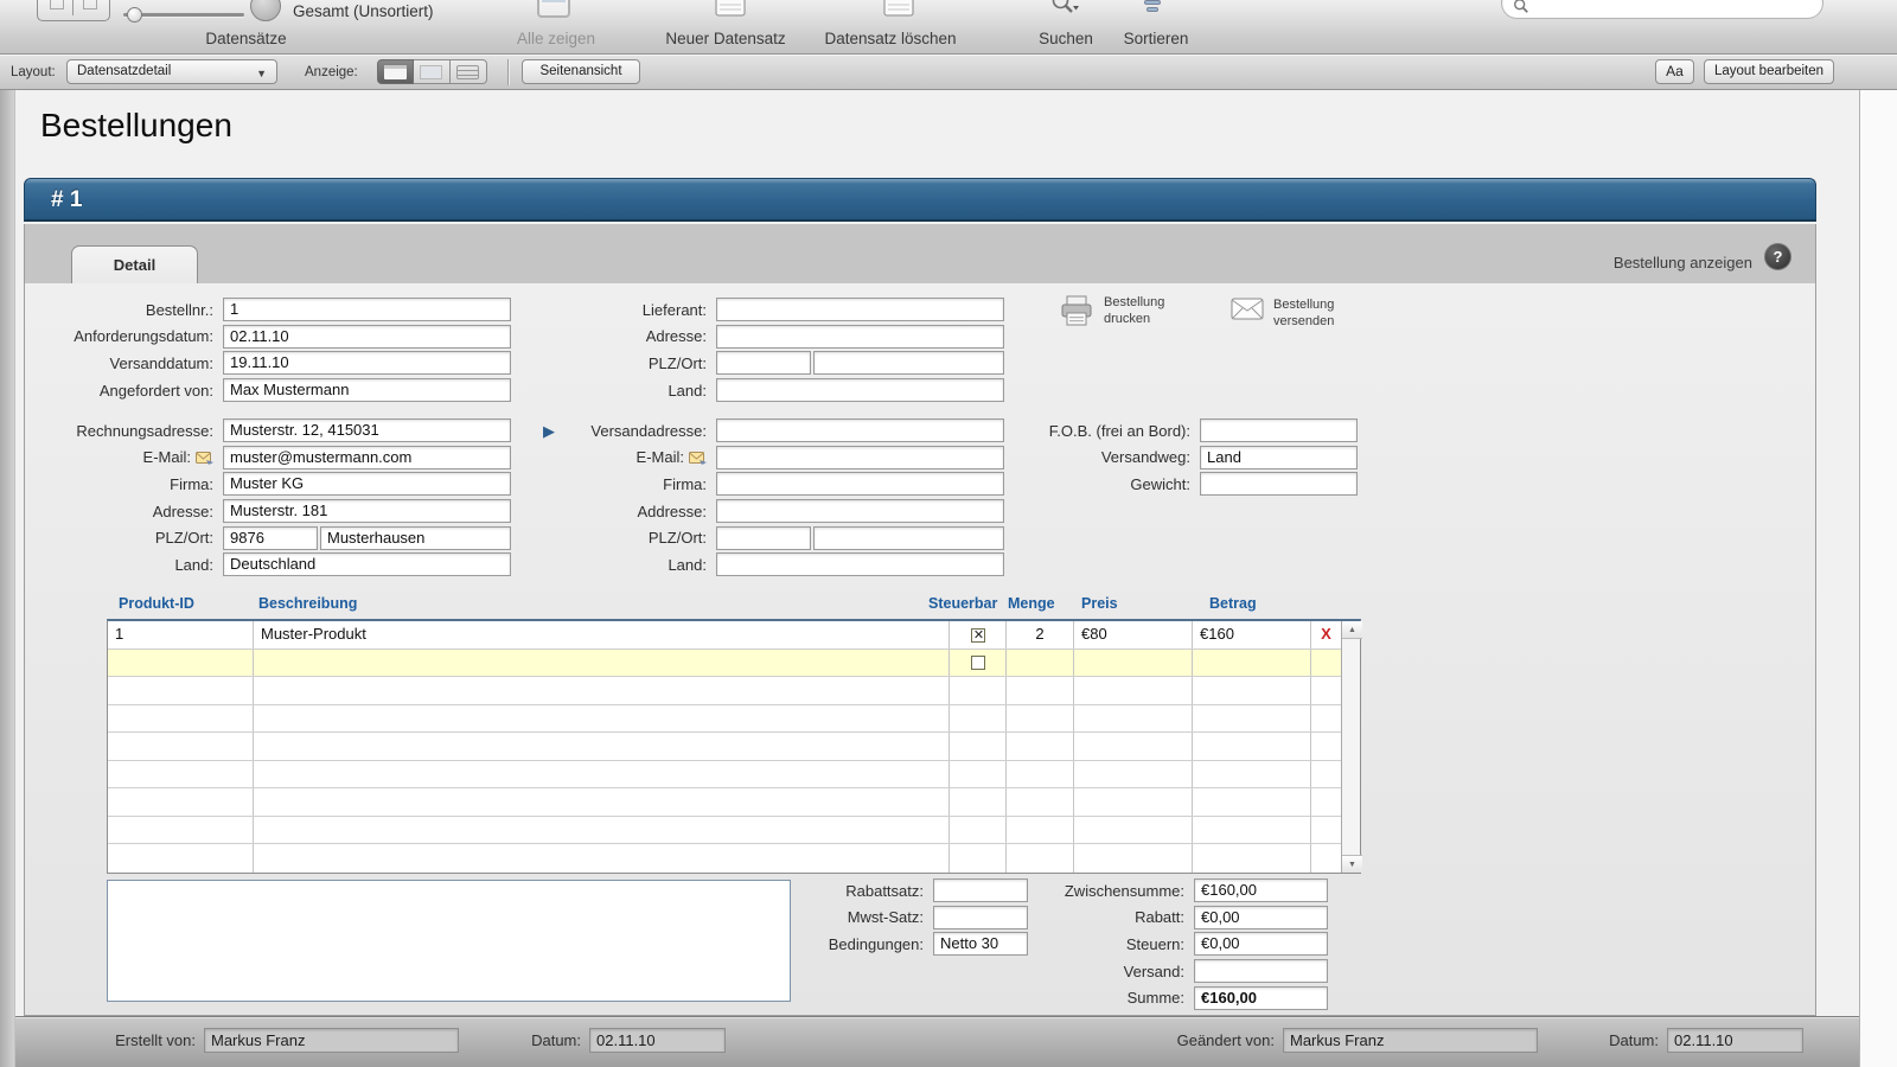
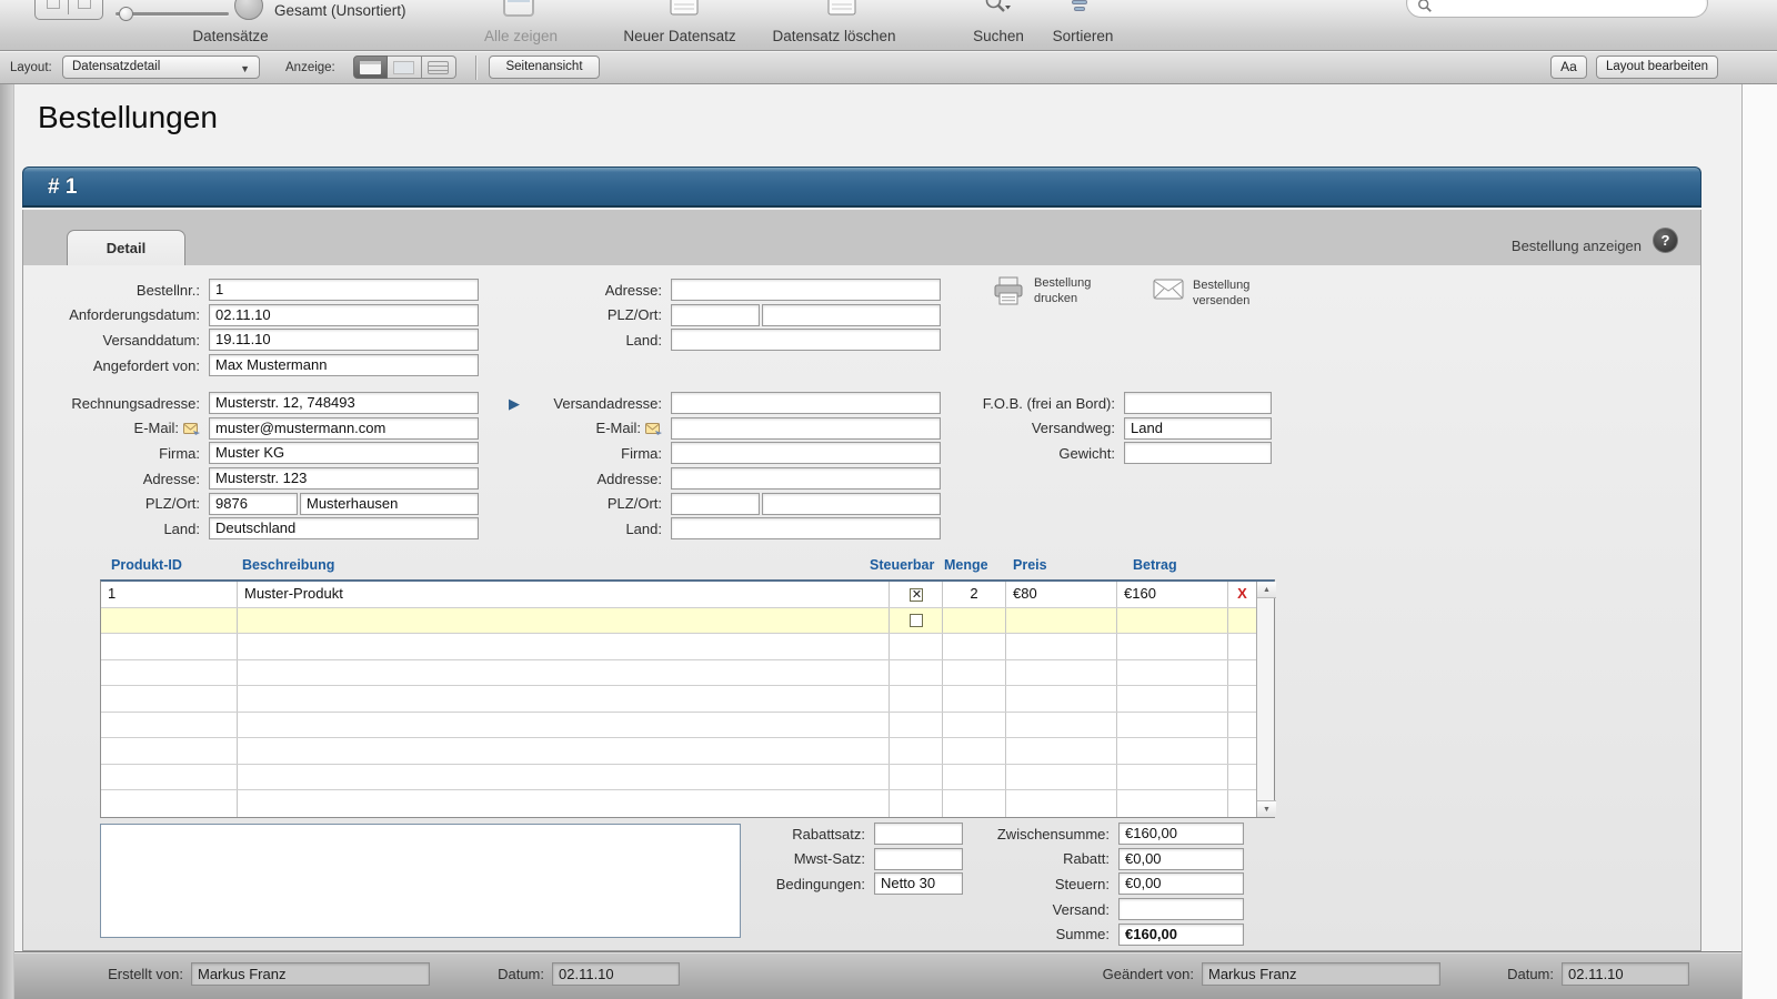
  Gesamt (Unsortiert)
  Datensätze
  Alle zeigen
  Neuer Datensatz
  Datensatz löschen
  Suchen
  Sortieren
  Layout:
  Datensatzdetail
  ▼
  Anzeige:
  Seitenansicht
  Aa
  Layout bearbeiten
  Bestellungen
  # 1
  Detail
  Bestellung anzeigen
  ?
  Bestellnr.:
  1
  Anforderungsdatum:
  02.11.10
  Versanddatum:
  19.11.10
  Angefordert von:
  Max Mustermann
- Lieferant:
  Adresse:
  PLZ/Ort:
  Land:
  Bestellung drucken
  Bestellung versenden
  Rechnungsadresse:
- Musterstr. 12, 415031
+ Musterstr. 12, 748493
  E-Mail:
  muster@mustermann.com
  Firma:
  Muster KG
  Adresse:
- Musterstr. 181
+ Musterstr. 123
  PLZ/Ort:
  9876
  Musterhausen
  Land:
  Deutschland
  ▶
  Versandadresse:
  E-Mail:
  Firma:
  Addresse:
  PLZ/Ort:
  Land:
  F.O.B. (frei an Bord):
  Versandweg:
  Land
  Gewicht:
  Produkt-ID
  Beschreibung
  Steuerbar
  Menge
  Preis
  Betrag
  1
  Muster-Produkt
  2
  €80
  €160
  X
  Rabattsatz:
  Mwst-Satz:
  Bedingungen:
  Netto 30
  Zwischensumme:
  €160,00
  Rabatt:
  €0,00
  Steuern:
  €0,00
  Versand:
  Summe:
  €160,00
  Erstellt von:
  Markus Franz
  Datum:
  02.11.10
  Geändert von:
  Markus Franz
  Datum:
  02.11.10
